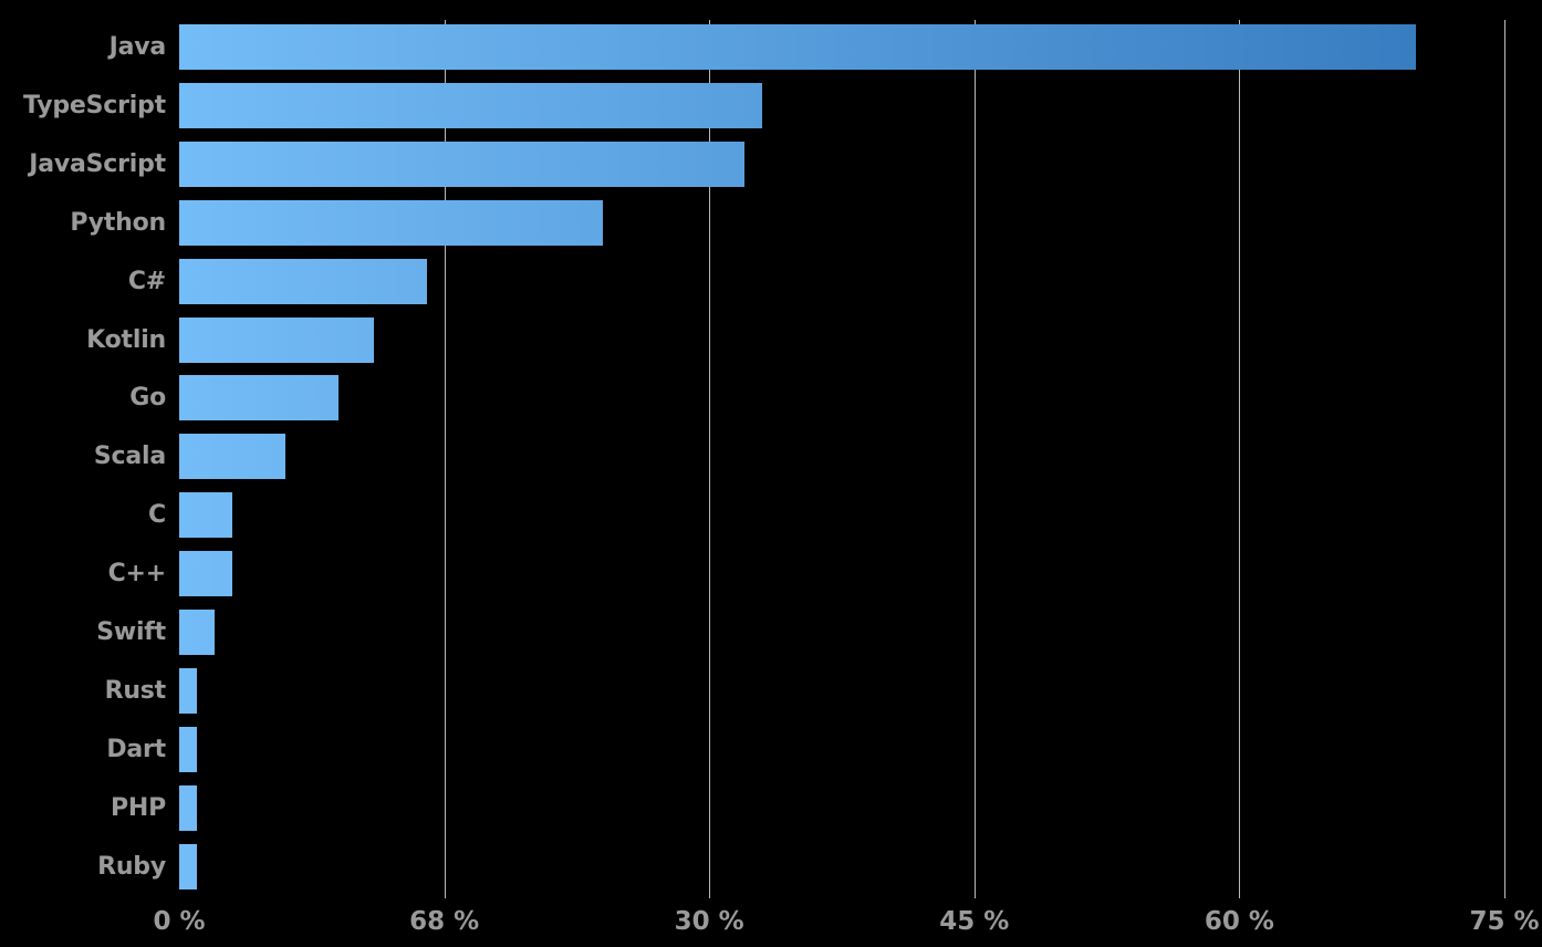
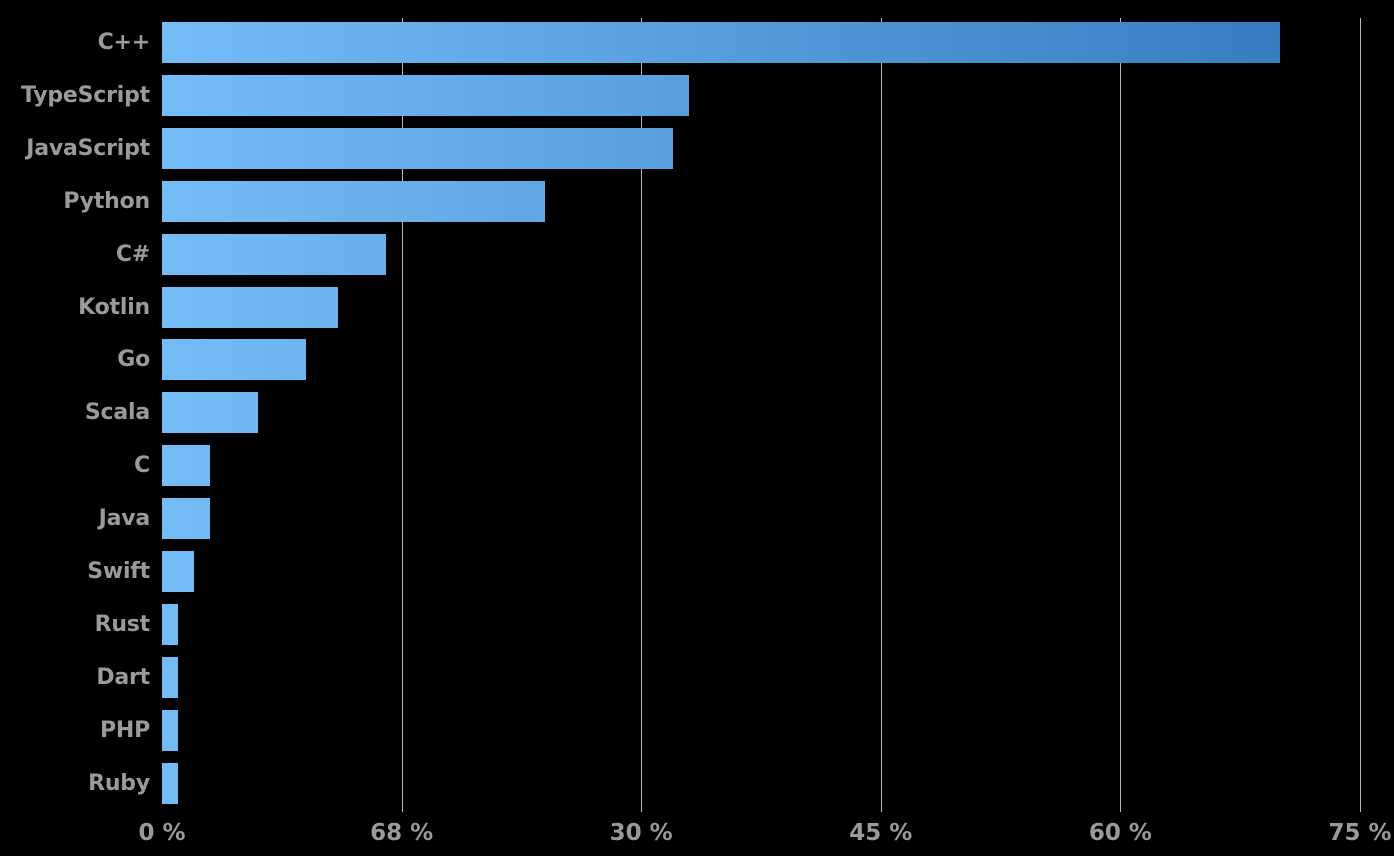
- Java
+ C++
  TypeScript
  JavaScript
  Python
  C#
  Kotlin
  Go
  Scala
  C
- C++
+ Java
  Swift
  Rust
  Dart
  PHP
  Ruby
  0 %
  68 %
  30 %
  45 %
  60 %
  75 %
